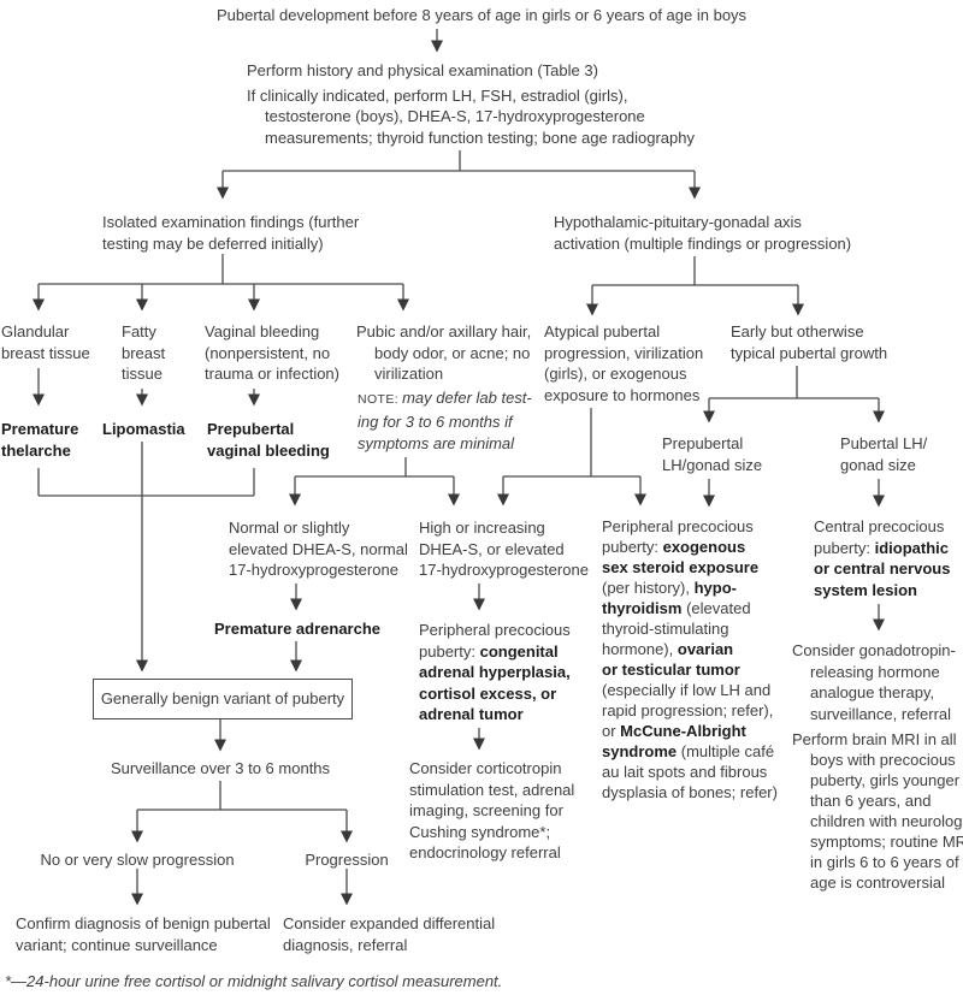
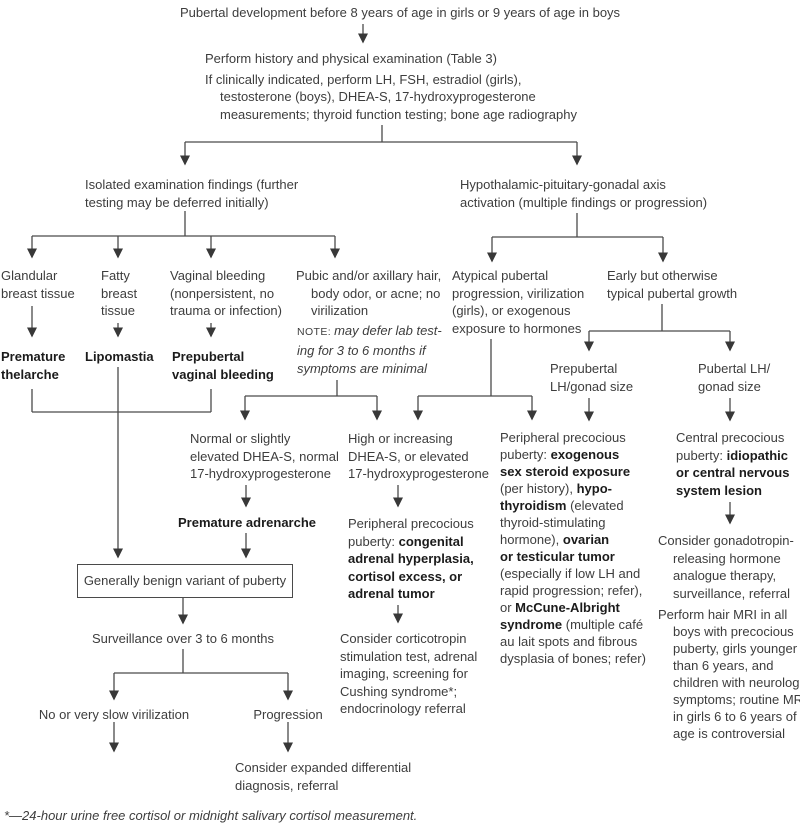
- Pubertal development before 8 years of age in girls or 6 years of age in boys
+ Pubertal development before 8 years of age in girls or 9 years of age in boys
  Perform history and physical examination (Table 3)
  If clinically indicated, perform LH, FSH, estradiol (girls),
  testosterone (boys), DHEA-S, 17-hydroxyprogesterone
  measurements; thyroid function testing; bone age radiography
  Isolated examination findings (further
  testing may be deferred initially)
  Hypothalamic-pituitary-gonadal axis
  activation (multiple findings or progression)
  Glandular
  breast tissue
  Fatty
  breast
  tissue
  Vaginal bleeding
  (nonpersistent, no
  trauma or infection)
  Pubic and/or axillary hair,
  body odor, or acne; no
  virilization
  NOTE: may defer lab test-
  ing for 3 to 6 months if
  symptoms are minimal
  Atypical pubertal
  progression, virilization
  (girls), or exogenous
  exposure to hormones
  Early but otherwise
  typical pubertal growth
  Premature
  thelarche
  Lipomastia
  Prepubertal
  vaginal bleeding
  Prepubertal
  LH/gonad size
  Pubertal LH/
  gonad size
  Normal or slightly
  elevated DHEA-S, normal
  17-hydroxyprogesterone
  High or increasing
  DHEA-S, or elevated
  17-hydroxyprogesterone
  Premature adrenarche
  Peripheral precocious
  puberty: congenital
  adrenal hyperplasia,
  cortisol excess, or
  adrenal tumor
  Peripheral precocious
  puberty: exogenous
  sex steroid exposure
  (per history), hypo-
  thyroidism (elevated
  thyroid-stimulating
  hormone), ovarian
  or testicular tumor
  (especially if low LH and
  rapid progression; refer),
  or McCune-Albright
  syndrome (multiple café
  au lait spots and fibrous
  dysplasia of bones; refer)
  Central precocious
  puberty: idiopathic
  or central nervous
  system lesion
  Generally benign variant of puberty
  Surveillance over 3 to 6 months
- No or very slow progression
+ No or very slow virilization
  Progression
- Confirm diagnosis of benign pubertal
- variant; continue surveillance
  Consider expanded differential
  diagnosis, referral
  Consider corticotropin
  stimulation test, adrenal
  imaging, screening for
  Cushing syndrome*;
  endocrinology referral
  Consider gonadotropin-
  releasing hormone
  analogue therapy,
  surveillance, referral
- Perform brain MRI in all
+ Perform hair MRI in all
  boys with precocious
  puberty, girls younger
  than 6 years, and
  children with neurolog
  symptoms; routine MR
  in girls 6 to 6 years of
  age is controversial
  *—24-hour urine free cortisol or midnight salivary cortisol measurement.
